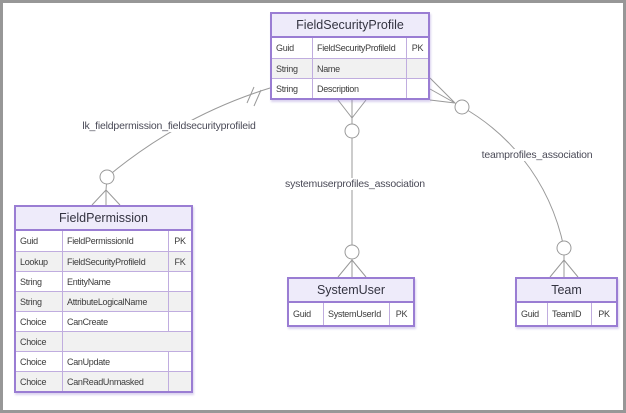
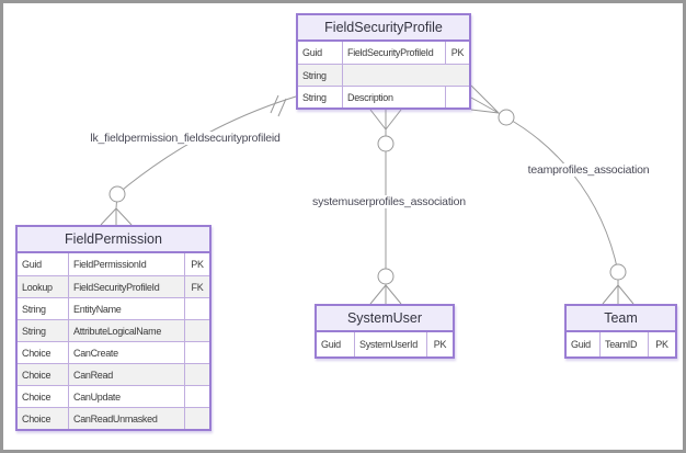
  lk_fieldpermission_fieldsecurityprofileid
  systemuserprofiles_association
  teamprofiles_association
  FieldSecurityProfile
  Guid
  FieldSecurityProfileId
  PK
  String
- Name
  String
  Description
  FieldPermission
  Guid
  FieldPermissionId
  PK
  Lookup
  FieldSecurityProfileId
  FK
  String
  EntityName
  String
  AttributeLogicalName
  Choice
  CanCreate
  Choice
+ CanRead
  Choice
  CanUpdate
  Choice
  CanReadUnmasked
  SystemUser
  Guid
  SystemUserId
  PK
  Team
  Guid
  TeamID
  PK
